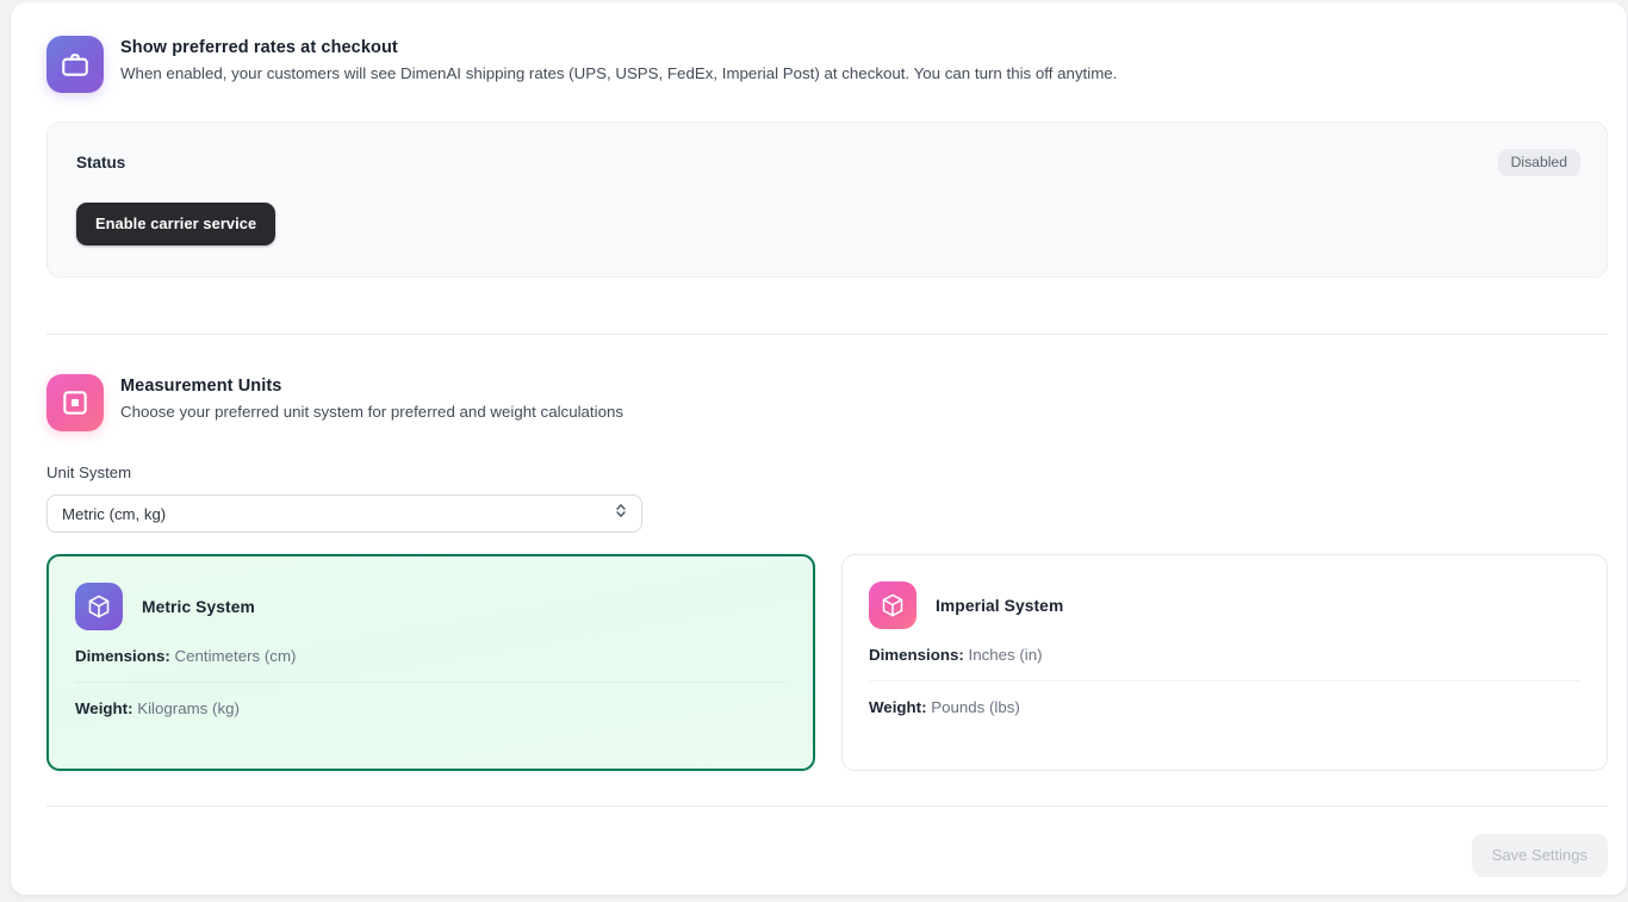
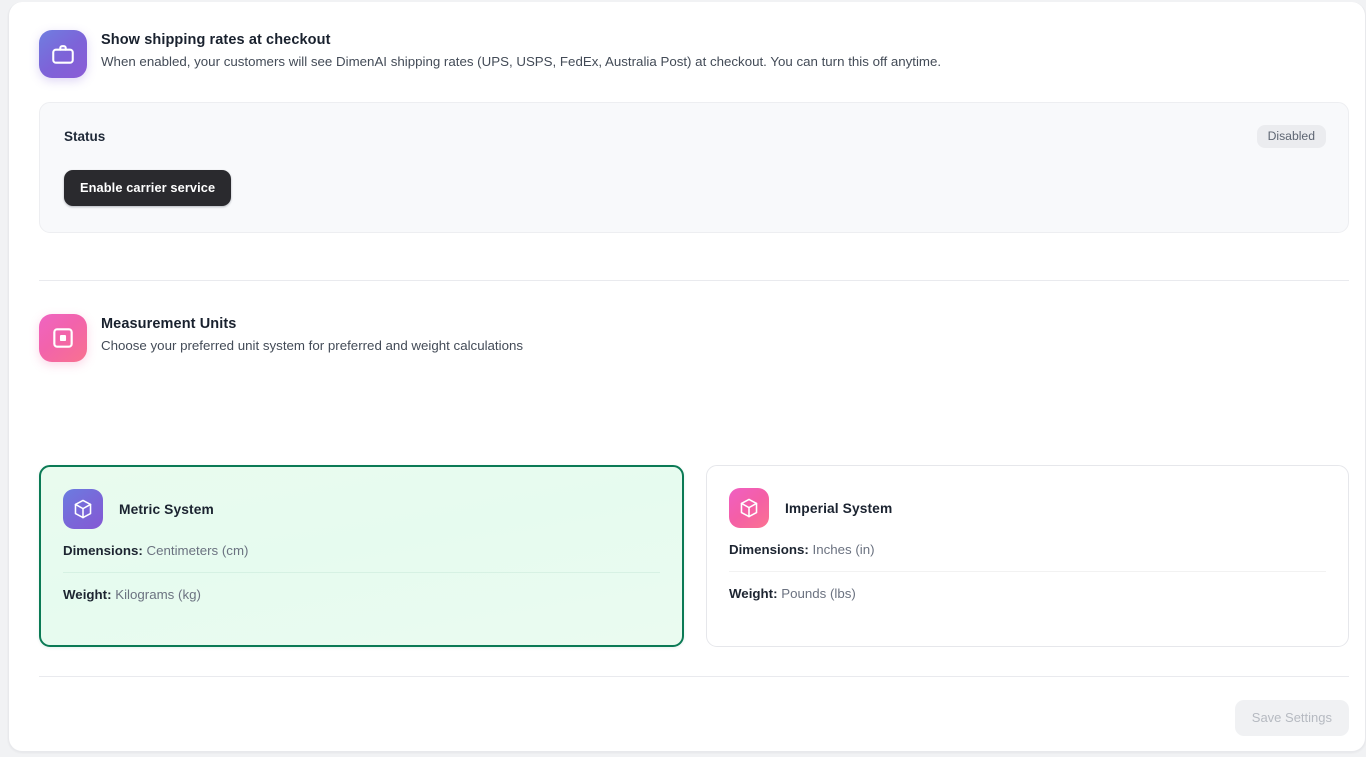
- Show preferred rates at checkout
+ Show shipping rates at checkout
- When enabled, your customers will see DimenAI shipping rates (UPS, USPS, FedEx, Imperial Post) at checkout. You can turn this off anytime.
+ When enabled, your customers will see DimenAI shipping rates (UPS, USPS, FedEx, Australia Post) at checkout. You can turn this off anytime.
  Status
  Disabled
  Enable carrier service
  Measurement Units
  Choose your preferred unit system for preferred and weight calculations
- Unit System
- Metric (cm, kg)
  Metric System
  Dimensions: Centimeters (cm)
  Weight: Kilograms (kg)
  Imperial System
  Dimensions: Inches (in)
  Weight: Pounds (lbs)
  Save Settings
